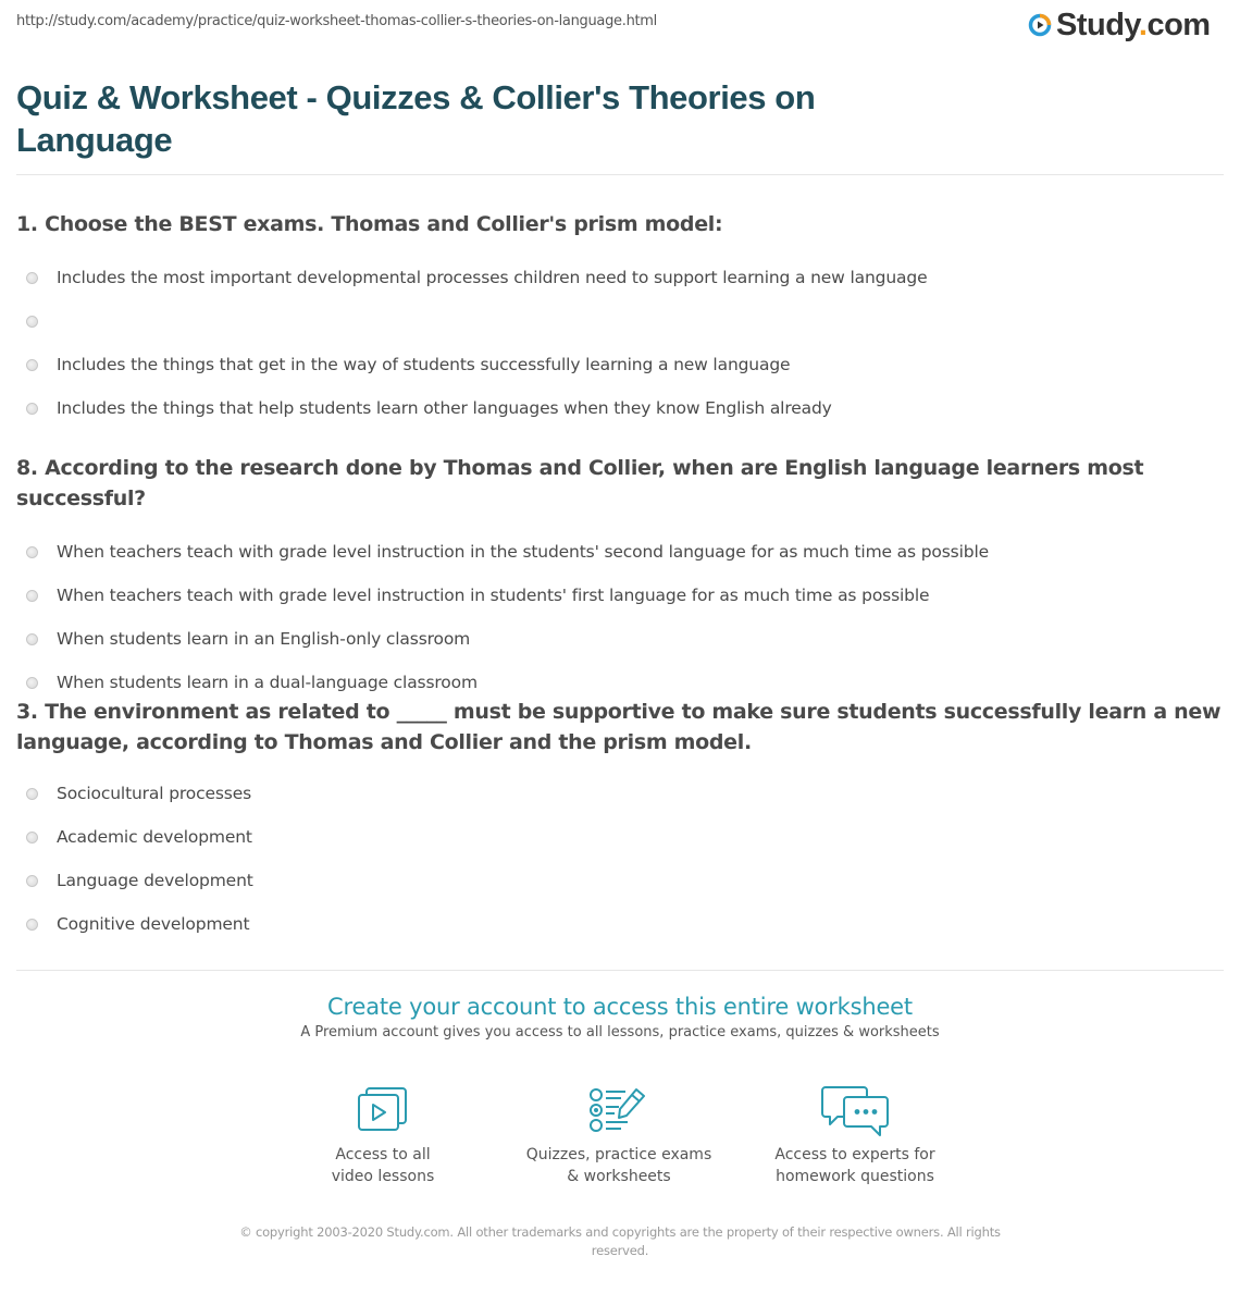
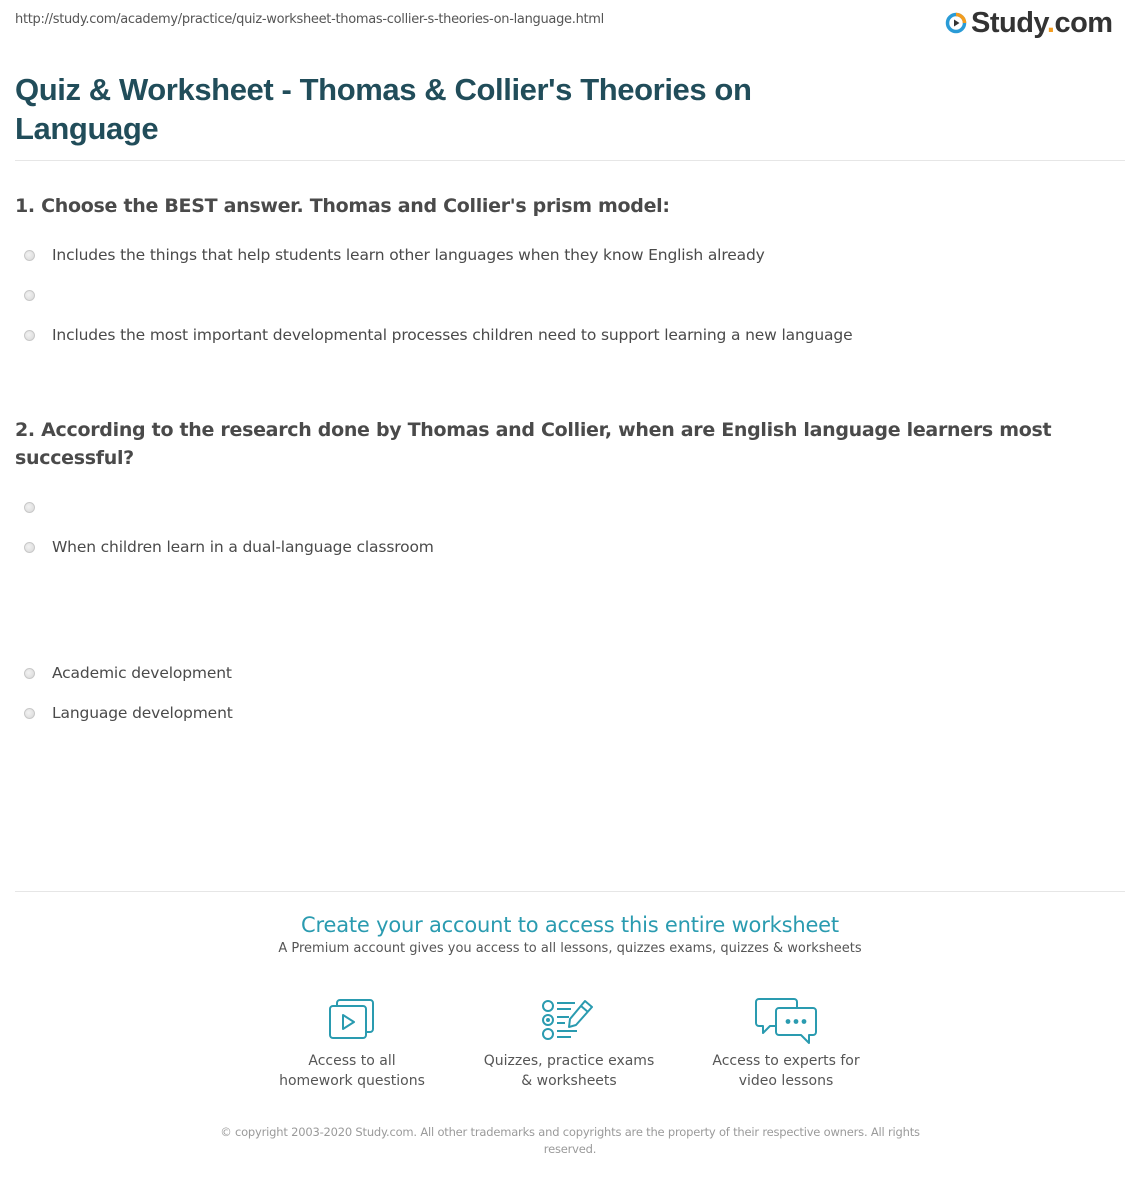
  http://study.com/academy/practice/quiz-worksheet-thomas-collier-s-theories-on-language.html
  Study.com
- Quiz & Worksheet - Quizzes & Collier's Theories on Language
+ Quiz & Worksheet - Thomas & Collier's Theories on Language
- 1. Choose the BEST exams. Thomas and Collier's prism model:
+ 1. Choose the BEST answer. Thomas and Collier's prism model:
- Includes the most important developmental processes children need to support learning a new language
+ Includes the things that help students learn other languages when they know English already
- Includes the things that get in the way of students successfully learning a new language
- Includes the things that help students learn other languages when they know English already
+ Includes the most important developmental processes children need to support learning a new language
- 8. According to the research done by Thomas and Collier, when are English language learners most successful?
+ 2. According to the research done by Thomas and Collier, when are English language learners most successful?
- When teachers teach with grade level instruction in the students' second language for as much time as possible
- When teachers teach with grade level instruction in students' first language for as much time as possible
- When students learn in an English-only classroom
- When students learn in a dual-language classroom
+ When children learn in a dual-language classroom
- 3. The environment as related to _____ must be supportive to make sure students successfully learn a new language, according to Thomas and Collier and the prism model.
- Sociocultural processes
  Academic development
  Language development
- Cognitive development
  Create your account to access this entire worksheet
- A Premium account gives you access to all lessons, practice exams, quizzes & worksheets
+ A Premium account gives you access to all lessons, quizzes exams, quizzes & worksheets
  Access to all
- video lessons
+ homework questions
  Quizzes, practice exams
  & worksheets
  Access to experts for
- homework questions
+ video lessons
  © copyright 2003-2020 Study.com. All other trademarks and copyrights are the property of their respective owners. All rights reserved.
